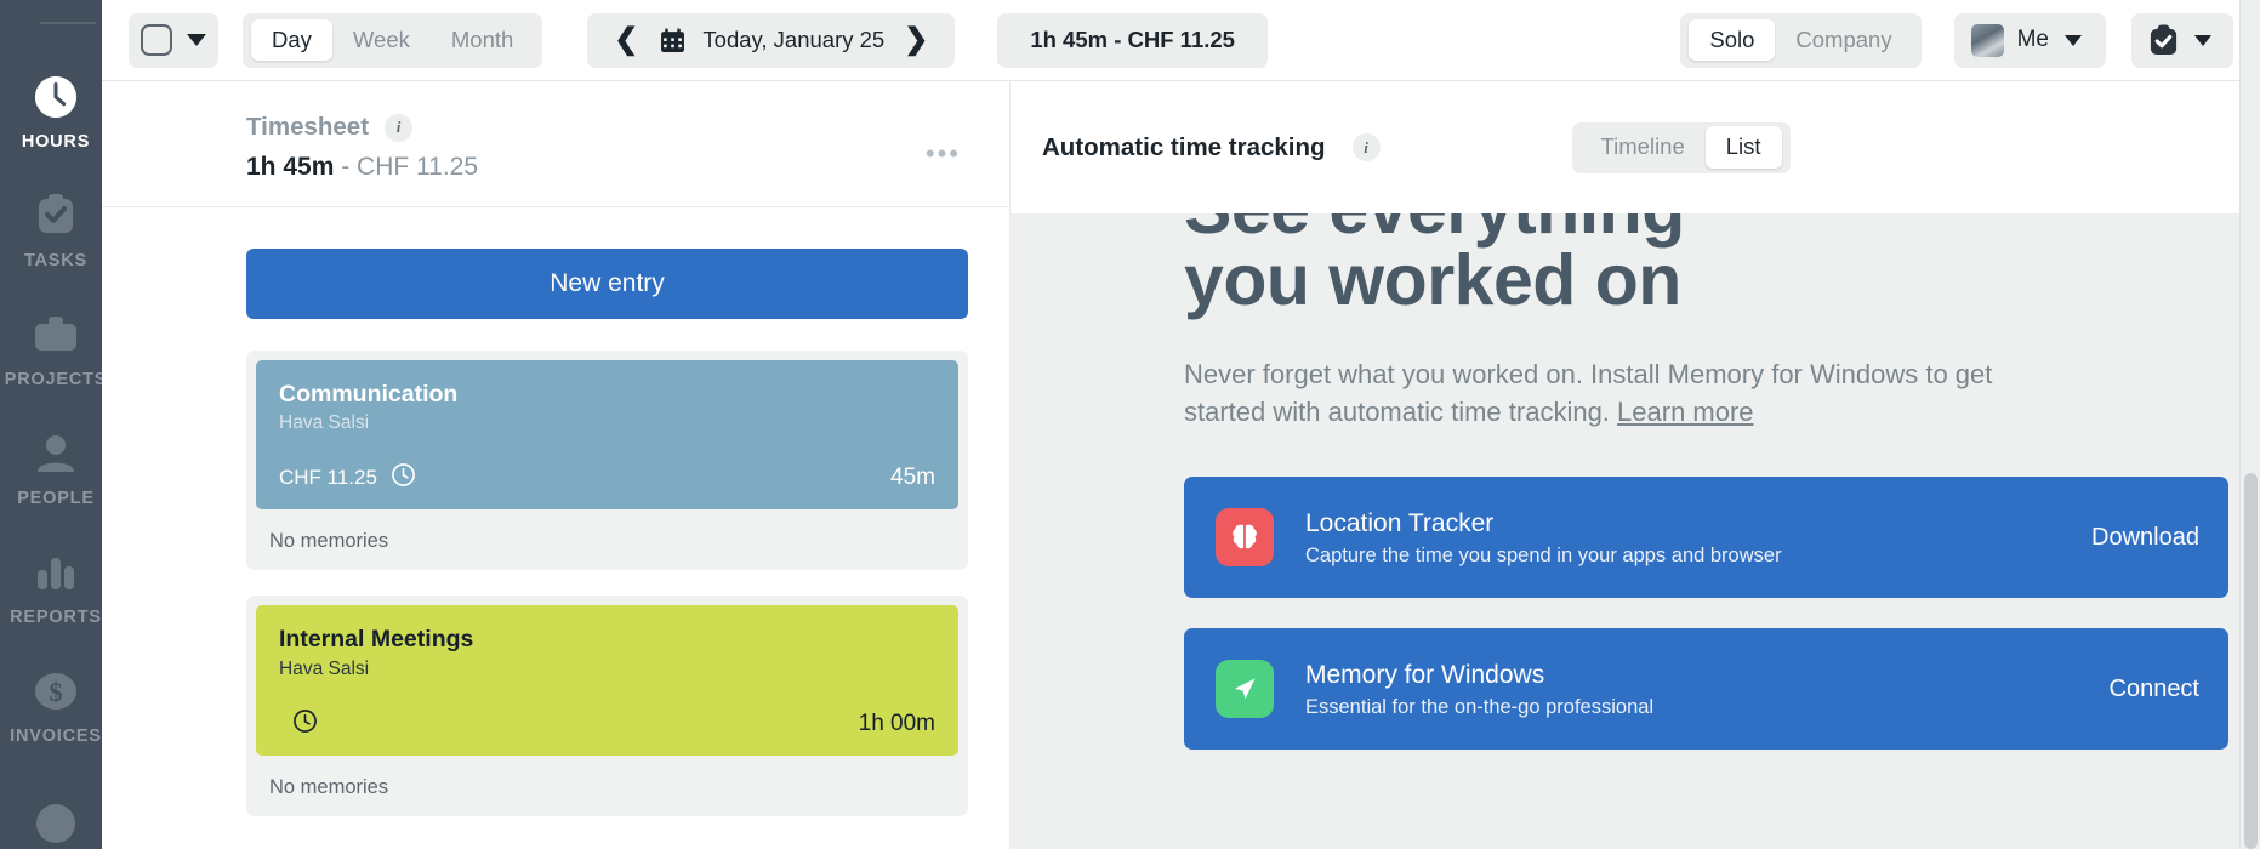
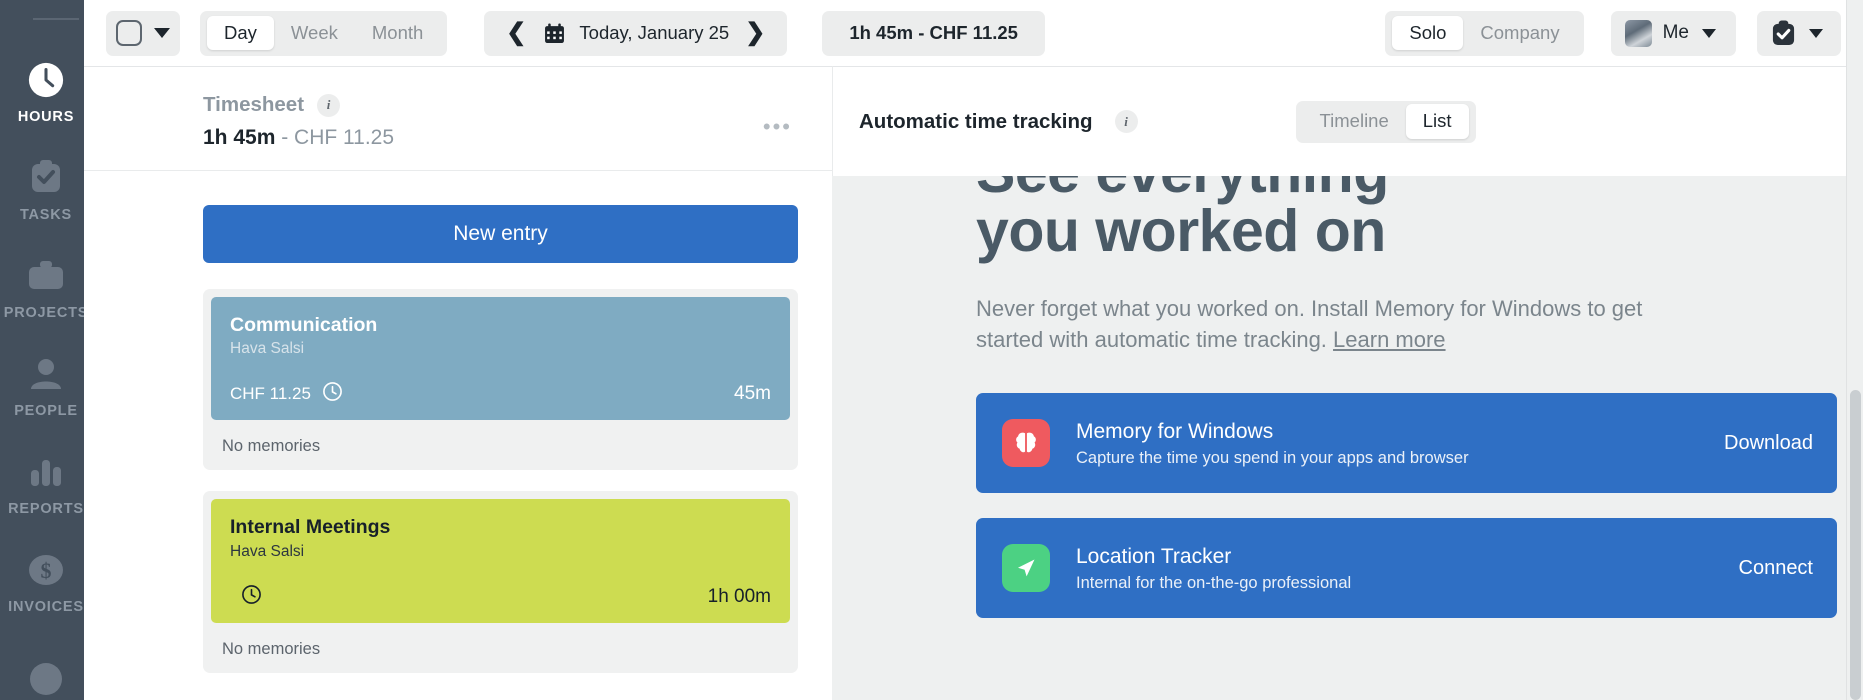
  HOURS
  TASKS
  PROJECT
  PEOPLE
  REPORTS
  $
  INVOICES
  Day
  Week
  Month
  ❮
  Today, January 25
  ❯
  1h 45m - CHF 11.25
  Solo
  Company
  Me
  Timesheet
  i
  1h 45m - CHF 11.25
  •••
  New entry
  Communication
  Hava Salsi
  CHF 11.25
  45m
  No memories
  Internal Meetings
  Hava Salsi
  1h 00m
  No memories
  Automatic time tracking
  i
  Timeline
  List
  you worked on
  Never forget what you worked on. Install Memory for Windows to get started with automatic time tracking. Learn more
- Location Tracker
+ Memory for Windows
  Capture the time you spend in your apps and browser
  Download
- Memory for Windows
+ Location Tracker
- Essential for the on-the-go professional
+ Internal for the on-the-go professional
  Connect
